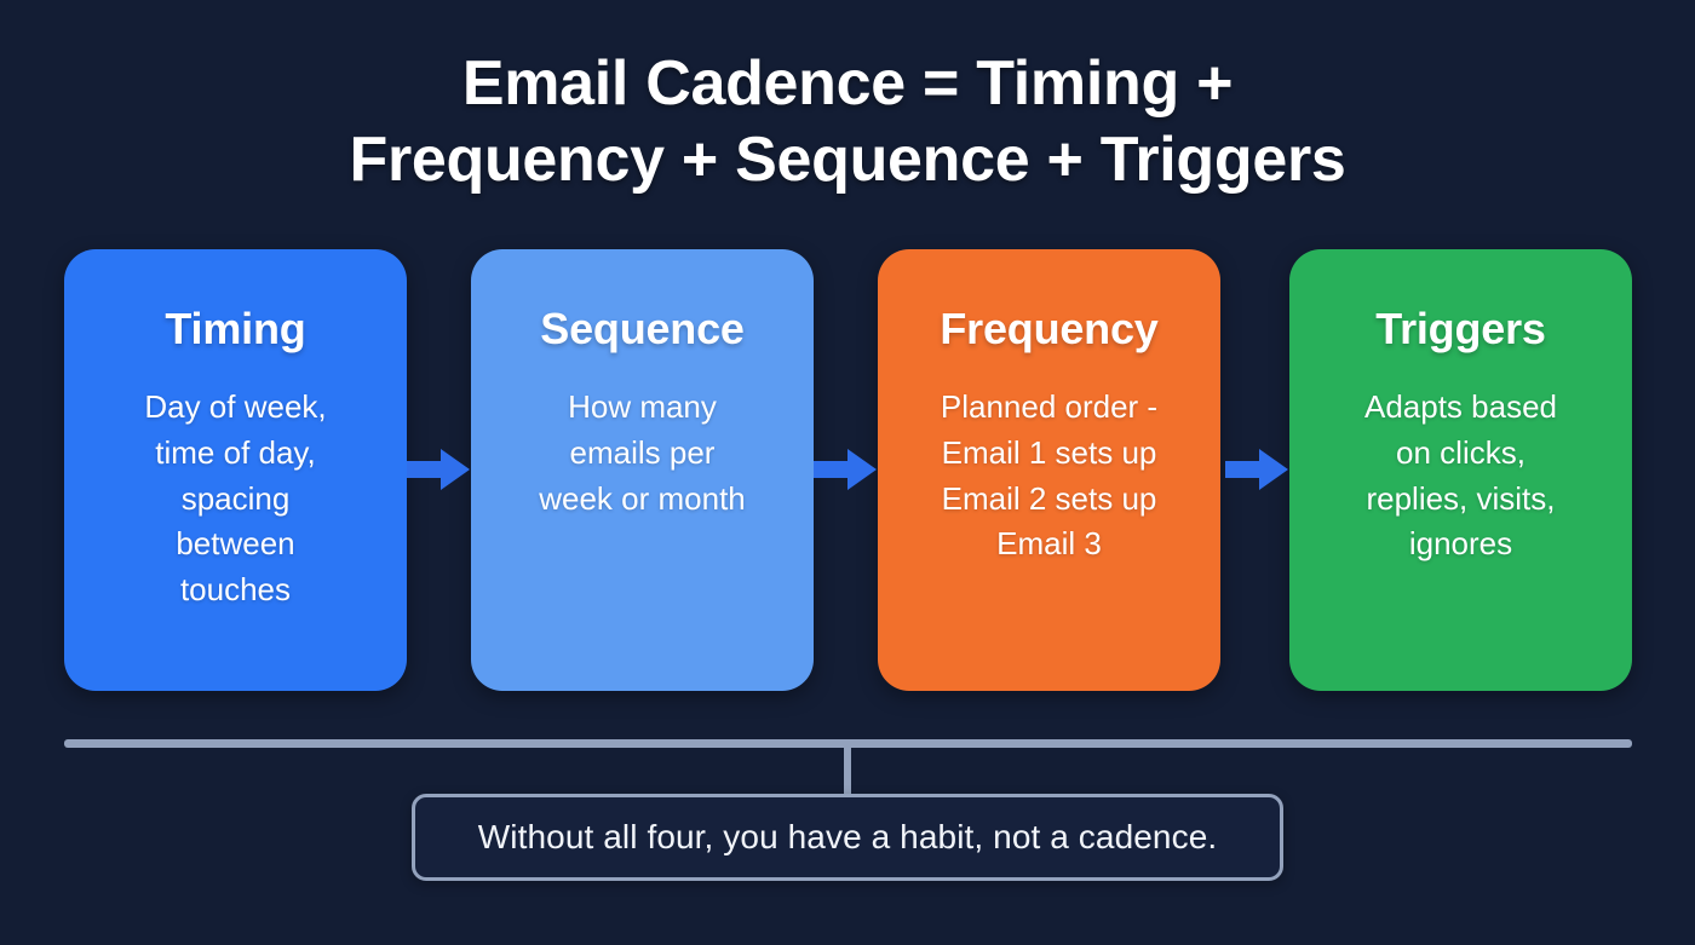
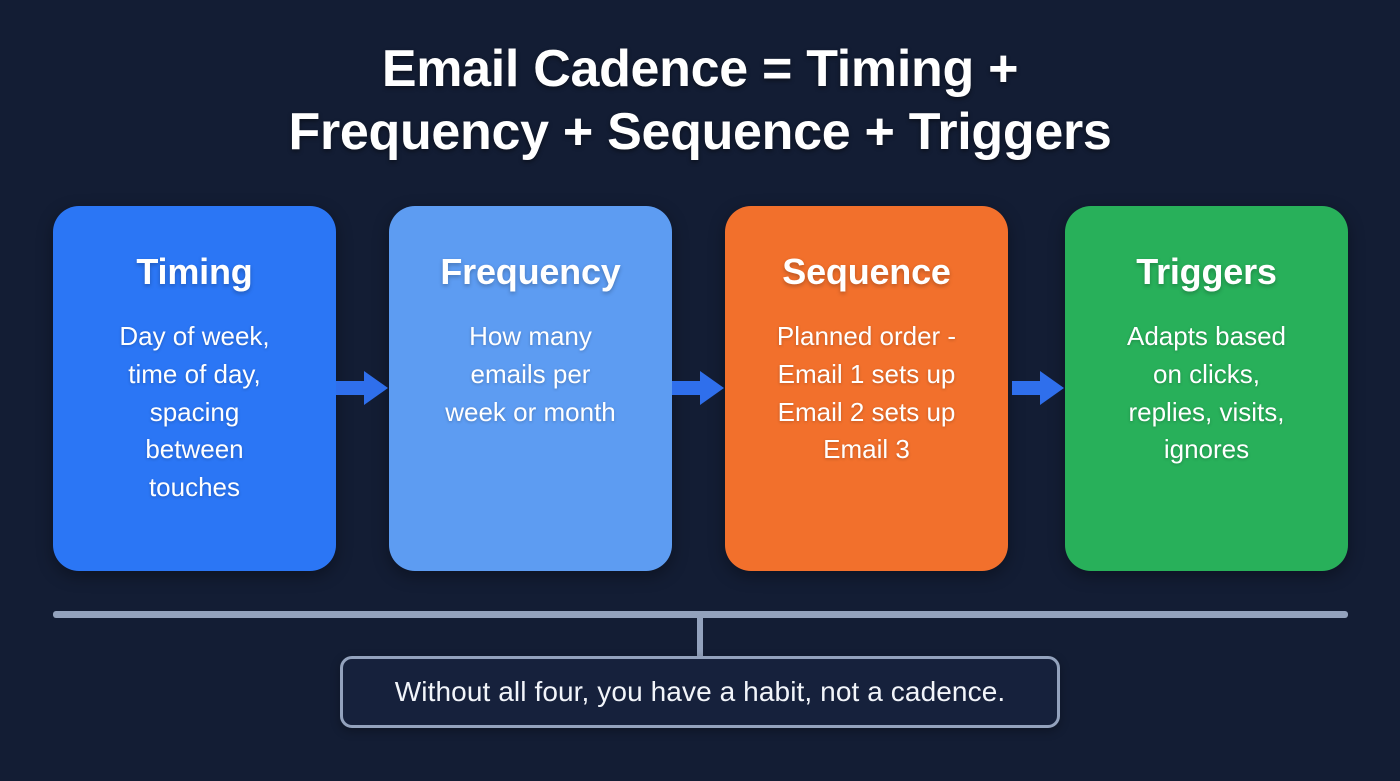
  Email Cadence = Timing +
  Frequency + Sequence + Triggers
  Timing
  Day of week,
  time of day,
  spacing
  between
  touches
- Sequence
+ Frequency
  How many
  emails per
  week or month
- Frequency
+ Sequence
  Planned order -
  Email 1 sets up
  Email 2 sets up
  Email 3
  Triggers
  Adapts based
  on clicks,
  replies, visits,
  ignores
  Without all four, you have a habit, not a cadence.
